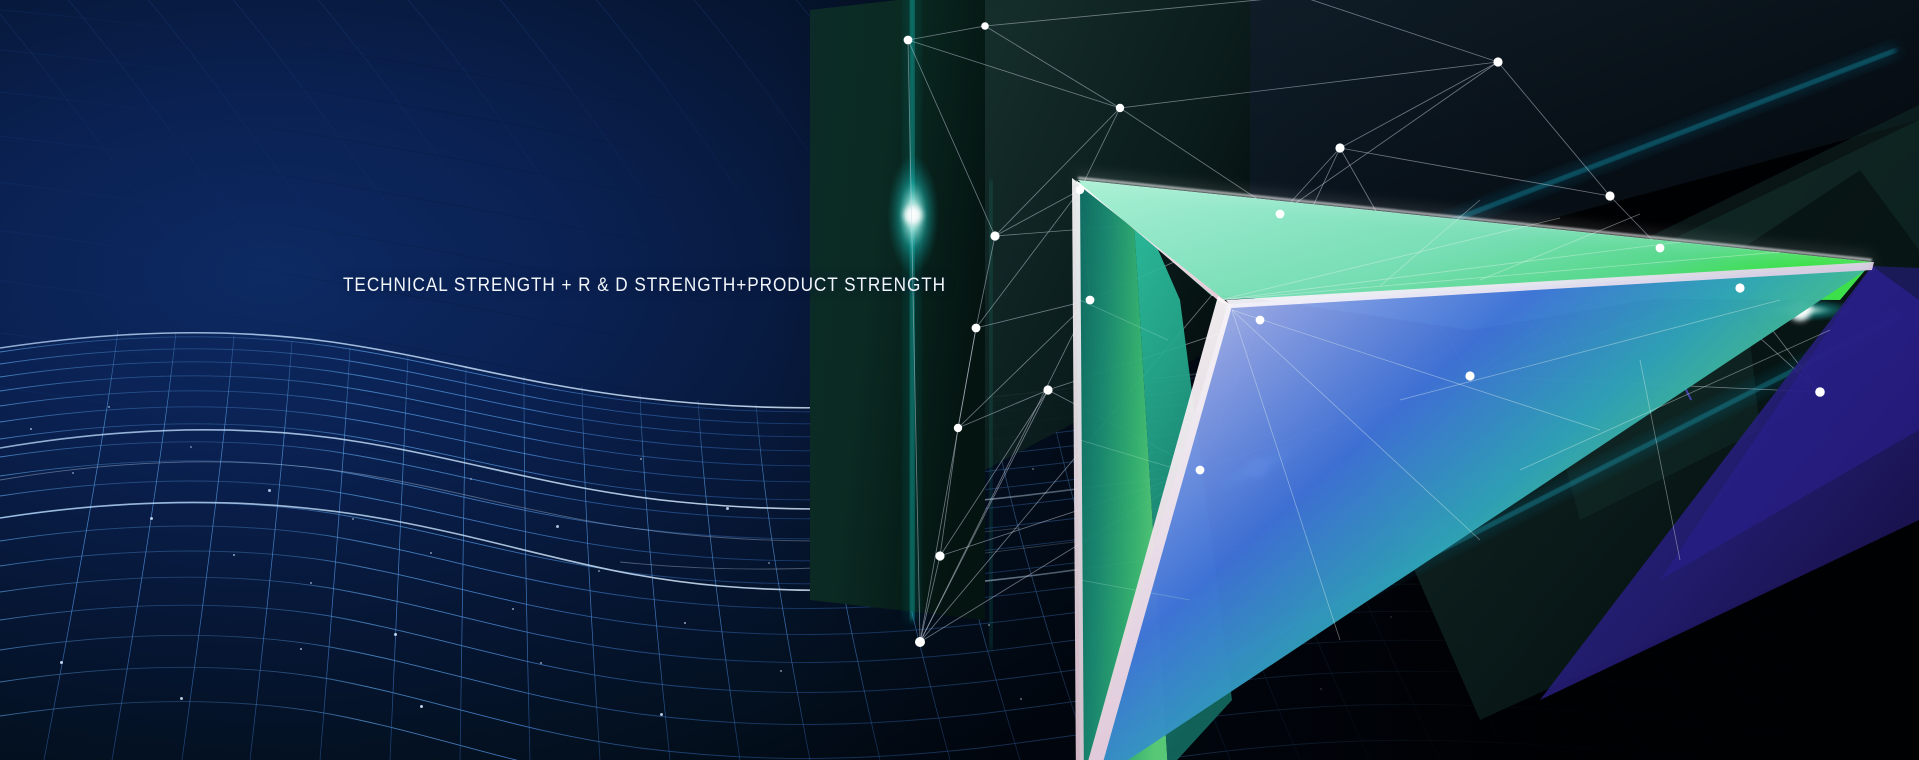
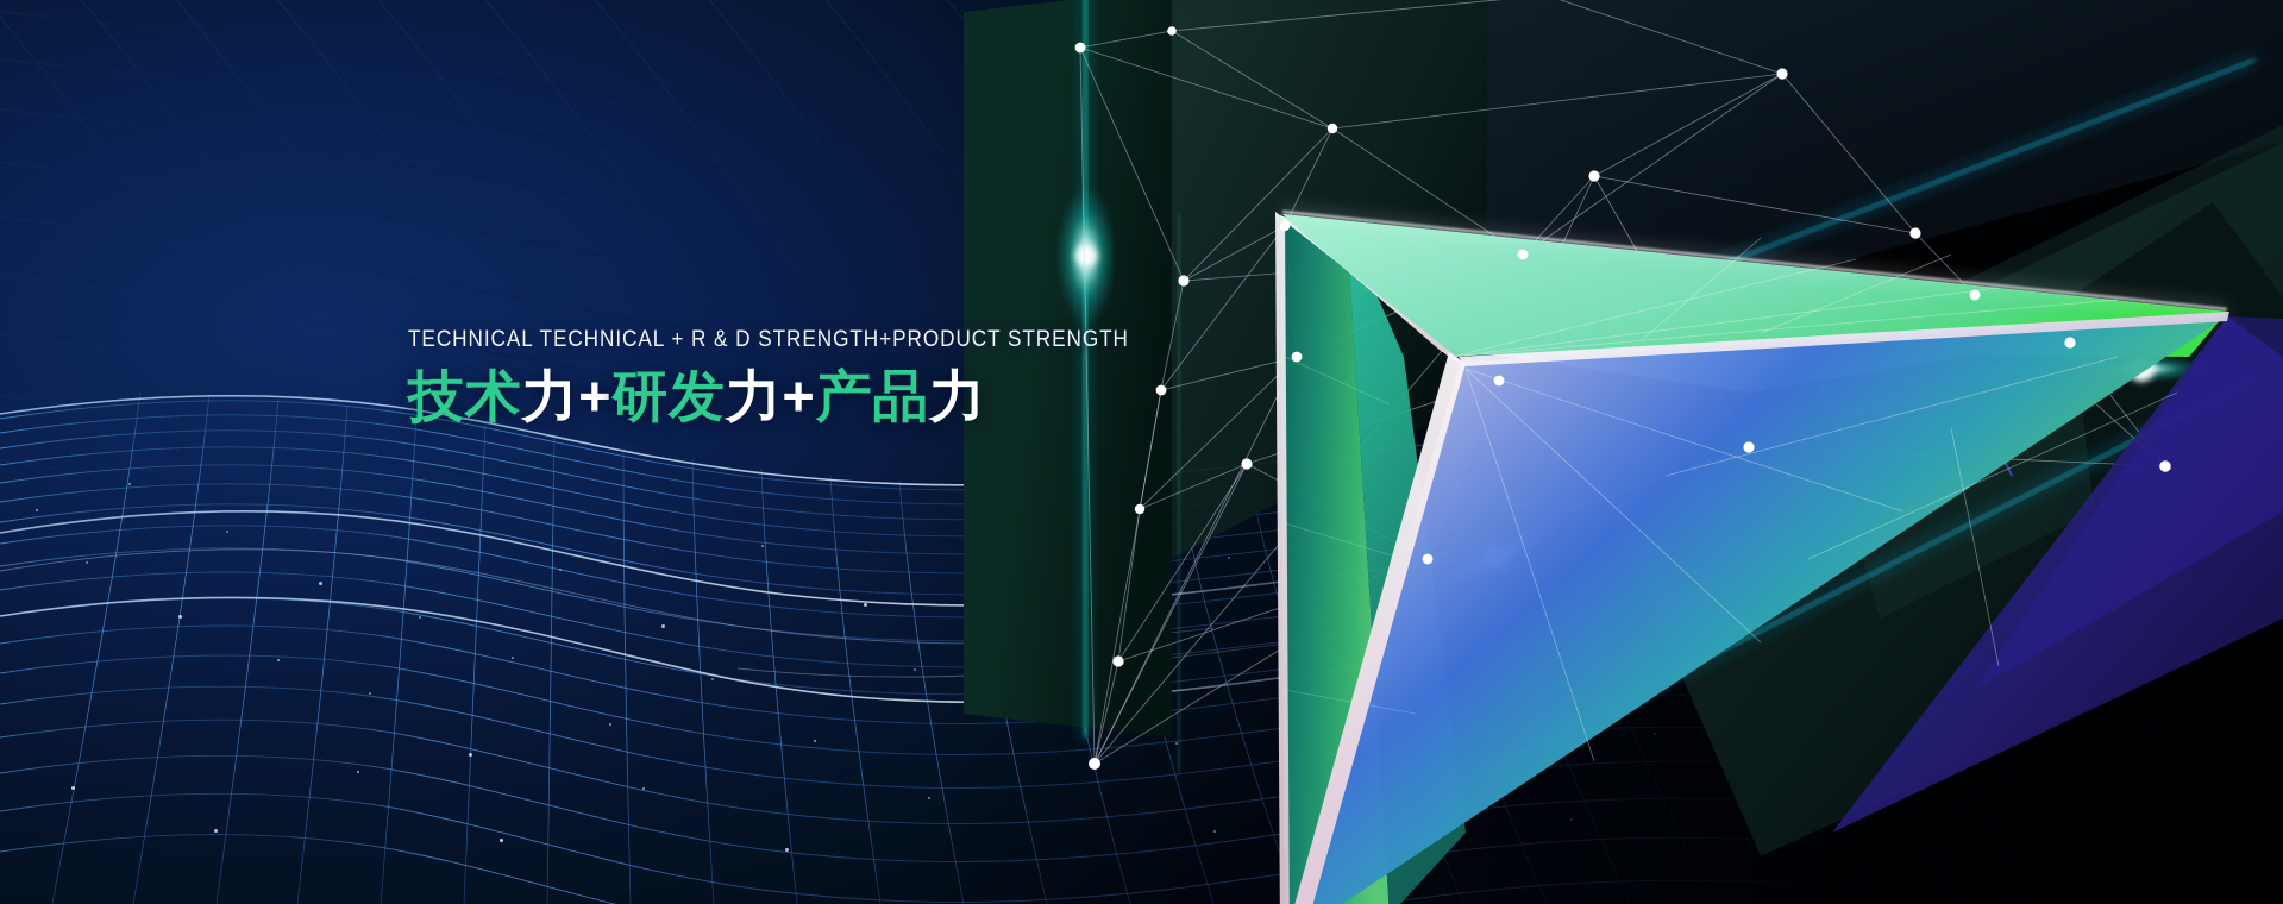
- TECHNICAL STRENGTH + R & D STRENGTH+PRODUCT STRENGTH
+ TECHNICAL TECHNICAL + R & D STRENGTH+PRODUCT STRENGTH
+ 技术力+研发力+产品力
